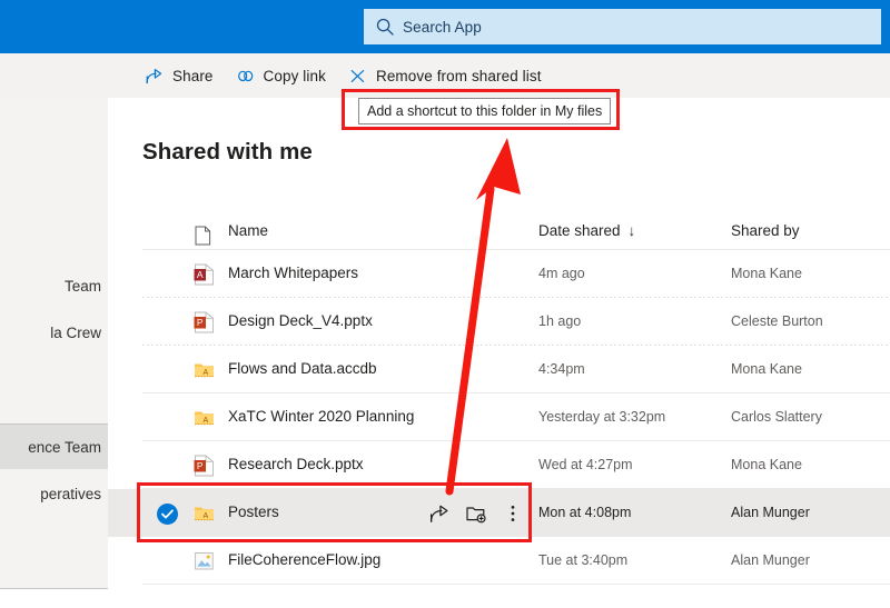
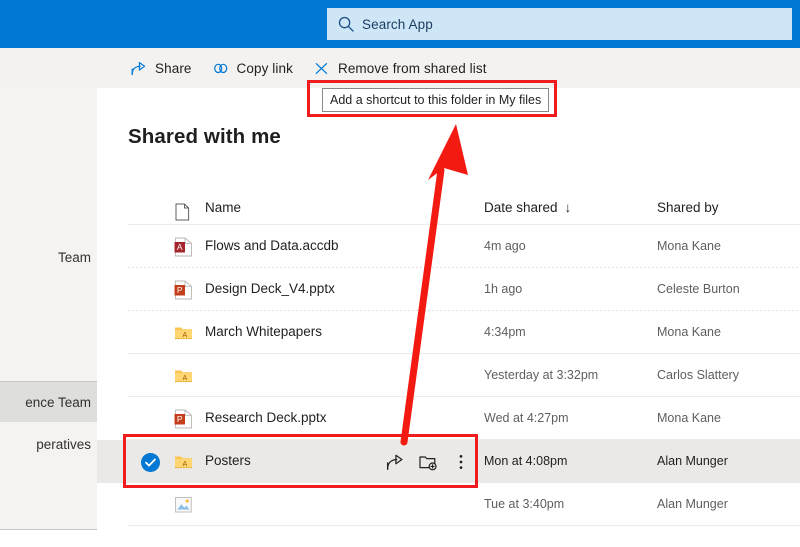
  Search App
  Share
  Copy link
  Remove from shared list
  Team
- la Crew
  ence Team
  peratives
  Shared with me
  Name
  Date shared ↓
  Shared by
  A
- March Whitepapers
+ Flows and Data.accdb
  4m ago
  Mona Kane
  P
  Design Deck_V4.pptx
  1h ago
  Celeste Burton
- Flows and Data.accdb
+ March Whitepapers
  4:34pm
  Mona Kane
- XaTC Winter 2020 Planning
  Yesterday at 3:32pm
  Carlos Slattery
  P
  Research Deck.pptx
  Wed at 4:27pm
  Mona Kane
  Posters
  Mon at 4:08pm
  Alan Munger
- FileCoherenceFlow.jpg
  Tue at 3:40pm
  Alan Munger
  Add a shortcut to this folder in My files
